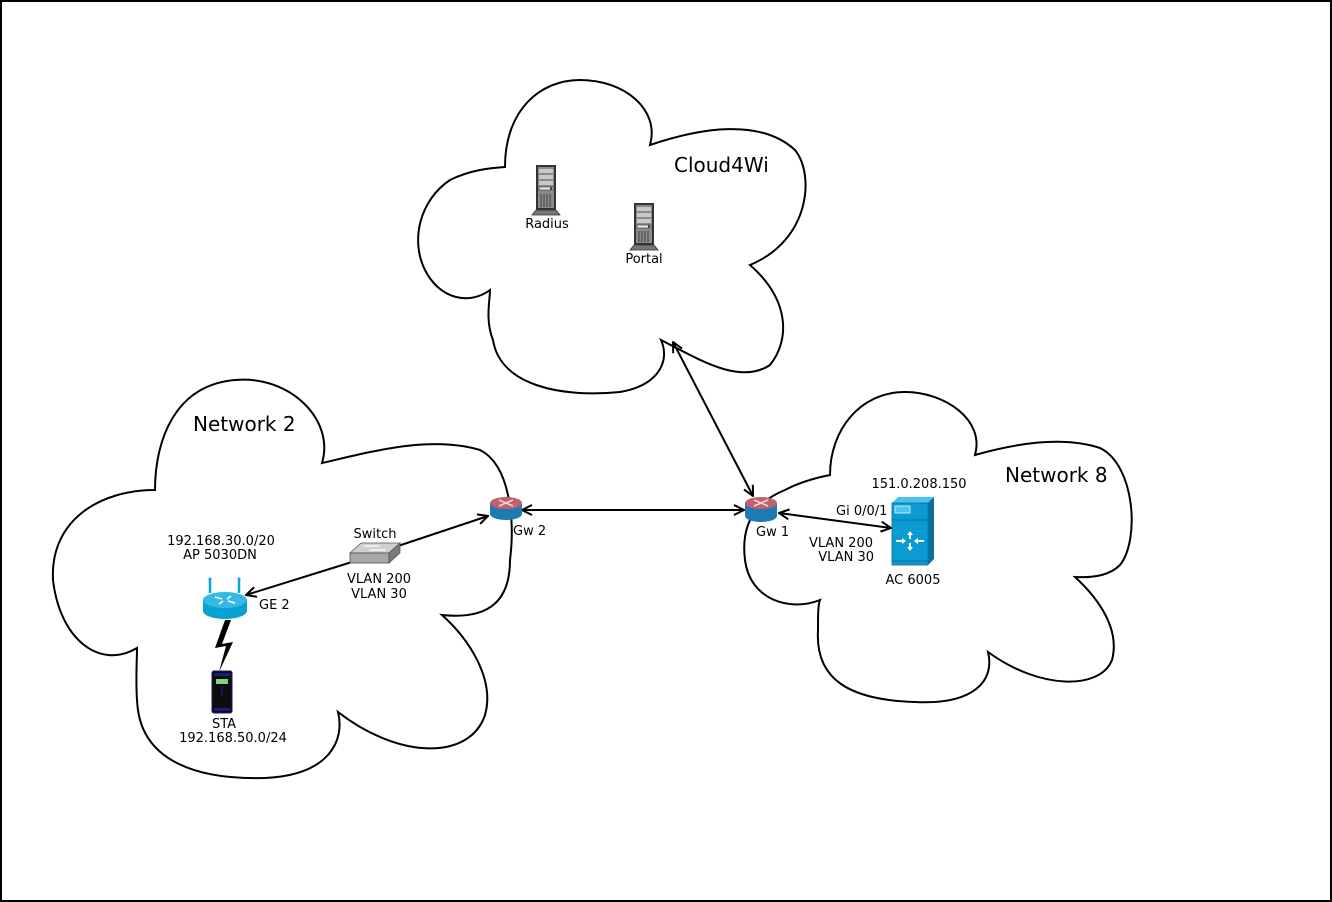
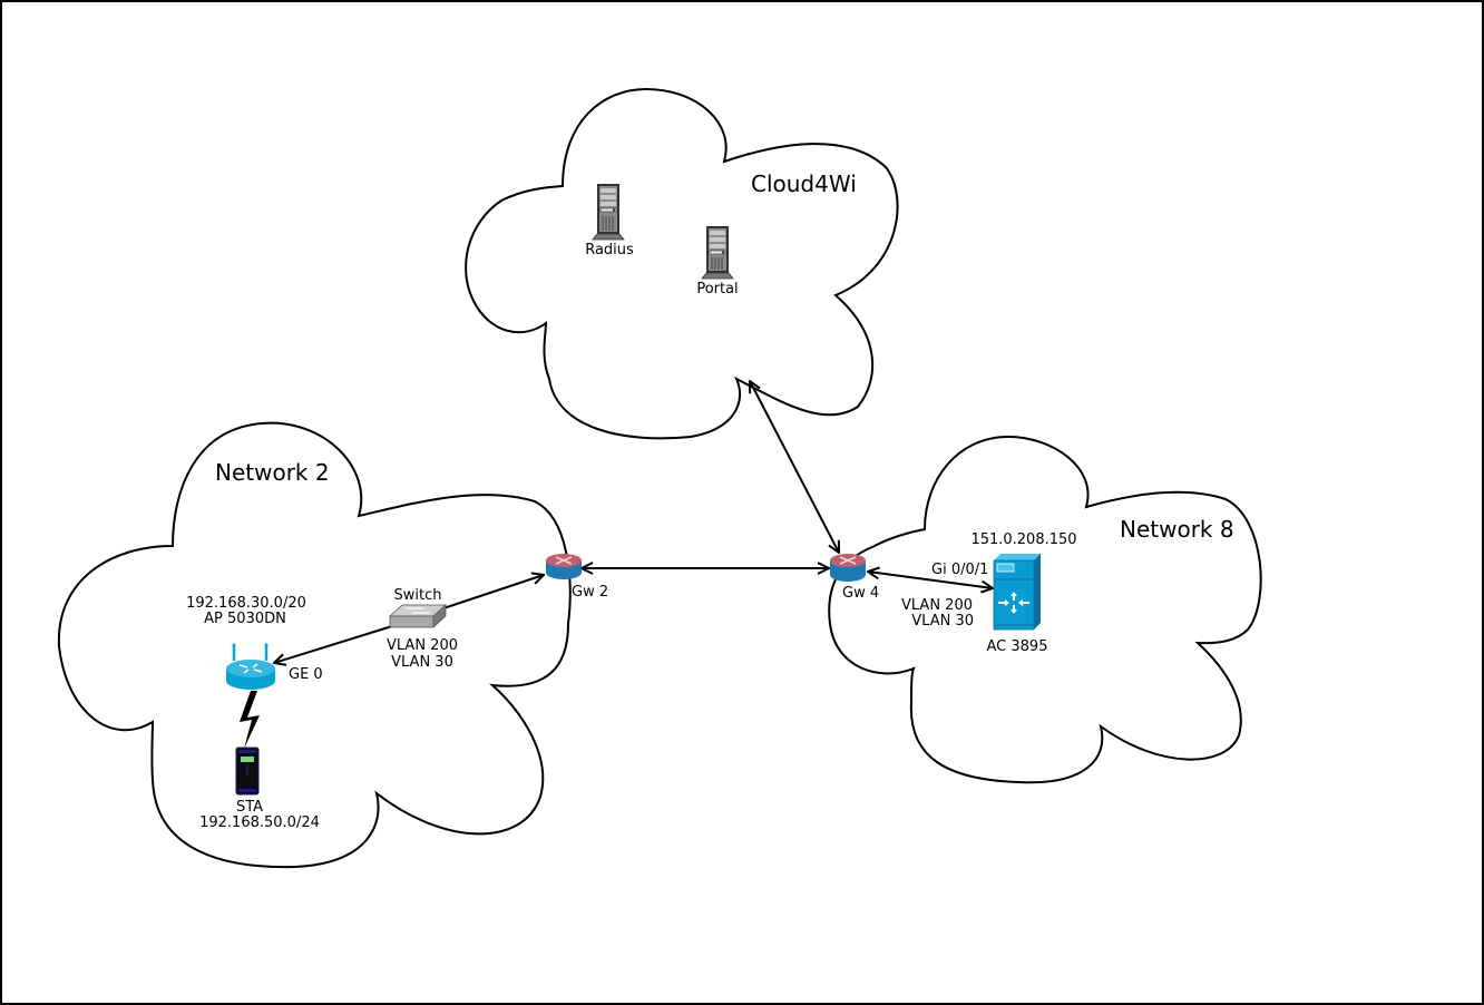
  Cloud4Wi
  Network 2
  Network 8
  Radius
  Portal
  Gw 2
- Gw 1
+ Gw 4
  151.0.208.150
  Gi 0/0/1
  VLAN 200
  VLAN 30
- AC 6005
+ AC 3895
  Switch
  VLAN 200
  VLAN 30
  192.168.30.0/20
  AP 5030DN
- GE 2
+ GE 0
  STA
  192.168.50.0/24
